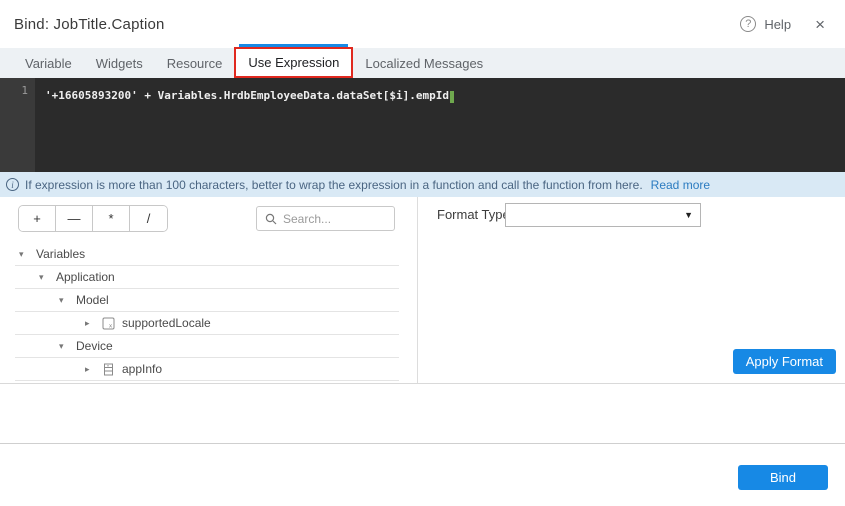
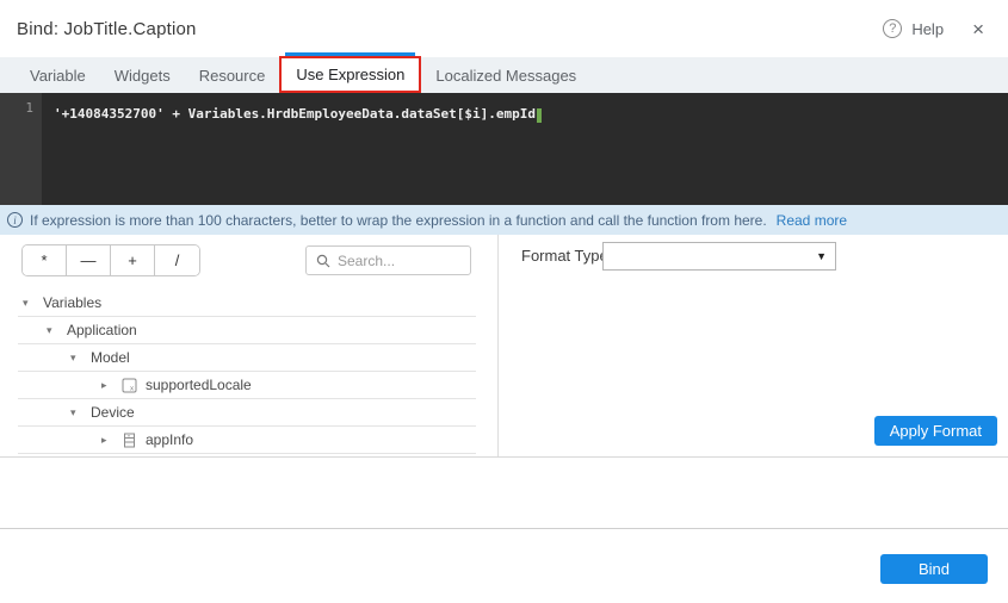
  Bind: JobTitle.Caption
  ?
  Help
  ×
  Variable
  Widgets
  Resource
  Use Expression
  Localized Messages
  1
- '+16605893200' + Variables.HrdbEmployeeData.dataSet[$i].empId
+ '+14084352700' + Variables.HrdbEmployeeData.dataSet[$i].empId
  i
  If expression is more than 100 characters, better to wrap the expression in a function and call the function from here.
  Read more
- +
+ *
  —
- *
+ +
  /
  Search...
  ▾
  Variables
  ▾
  Application
  ▾
  Model
  ▸
  supportedLocale
  ▾
  Device
  ▸
  appInfo
  Format Typ
  ▼
  Apply Format
  Bind
